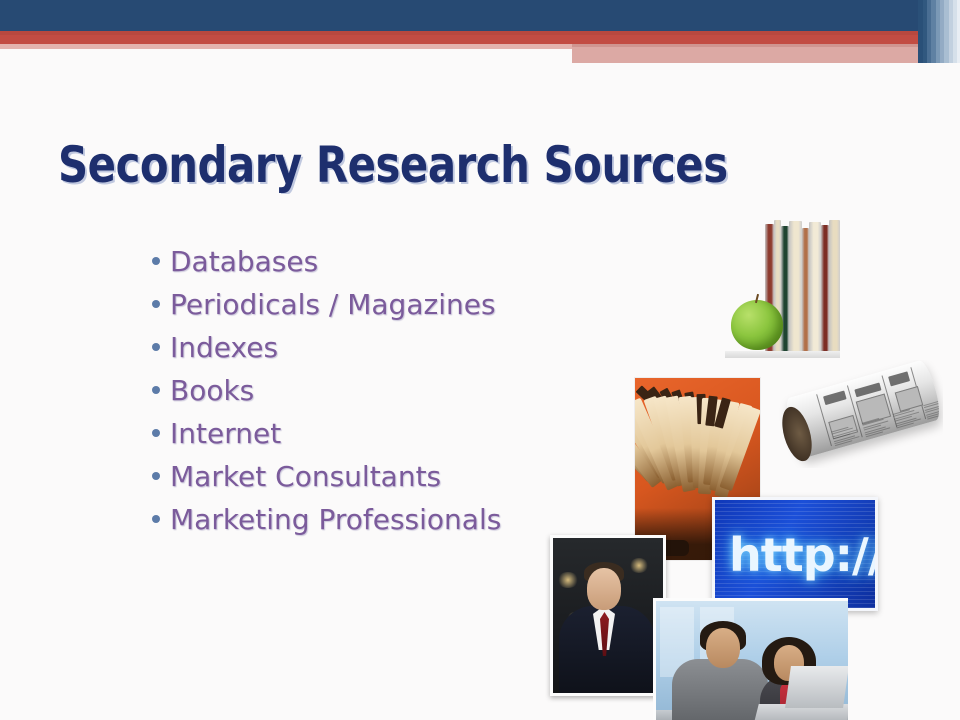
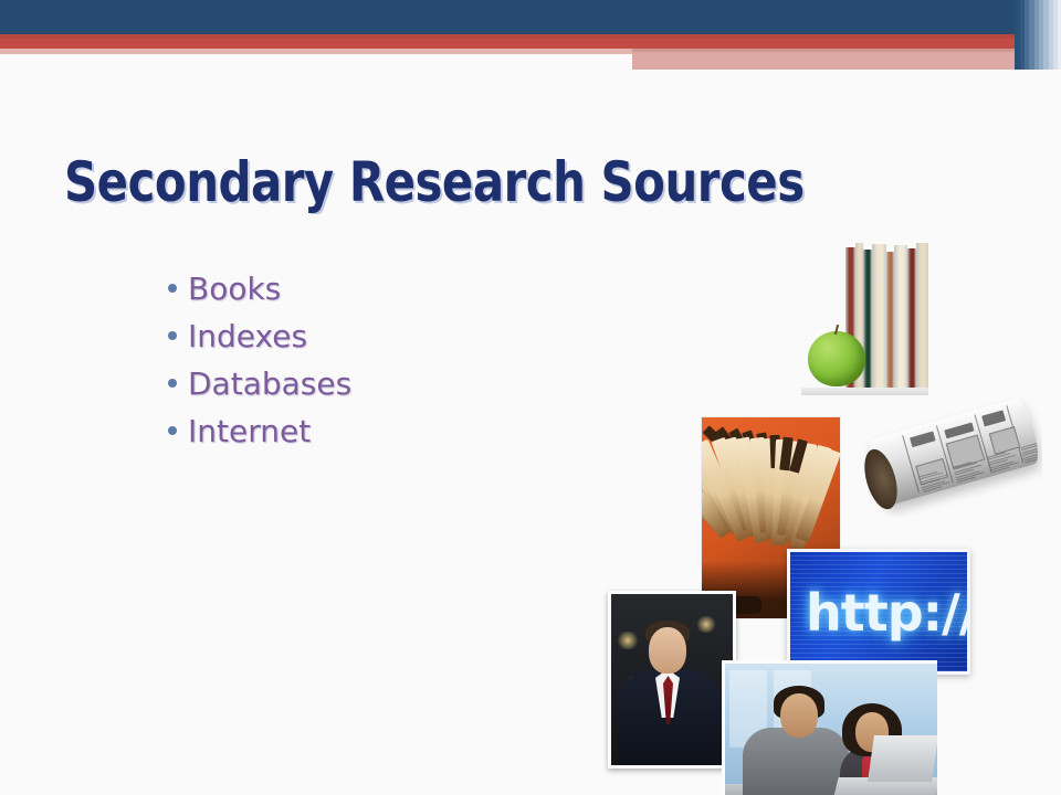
  Secondary Research Sources
- Databases
+ Books
- Periodicals / Magazines
  Indexes
- Books
+ Databases
  Internet
- Market Consultants
- Marketing Professionals
  http:/
